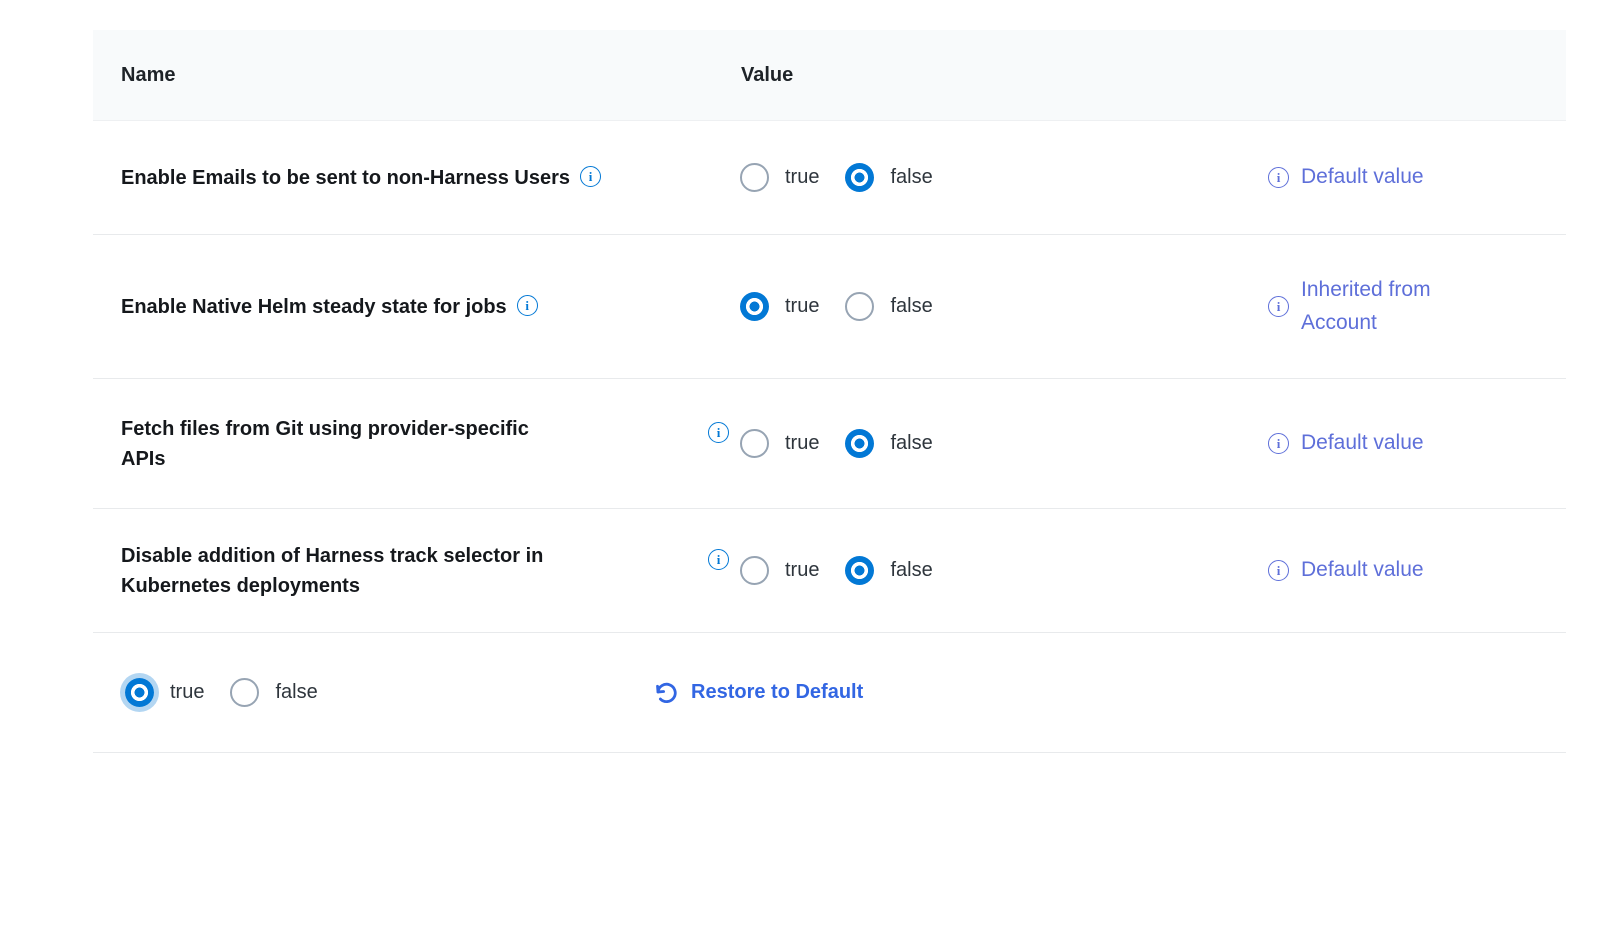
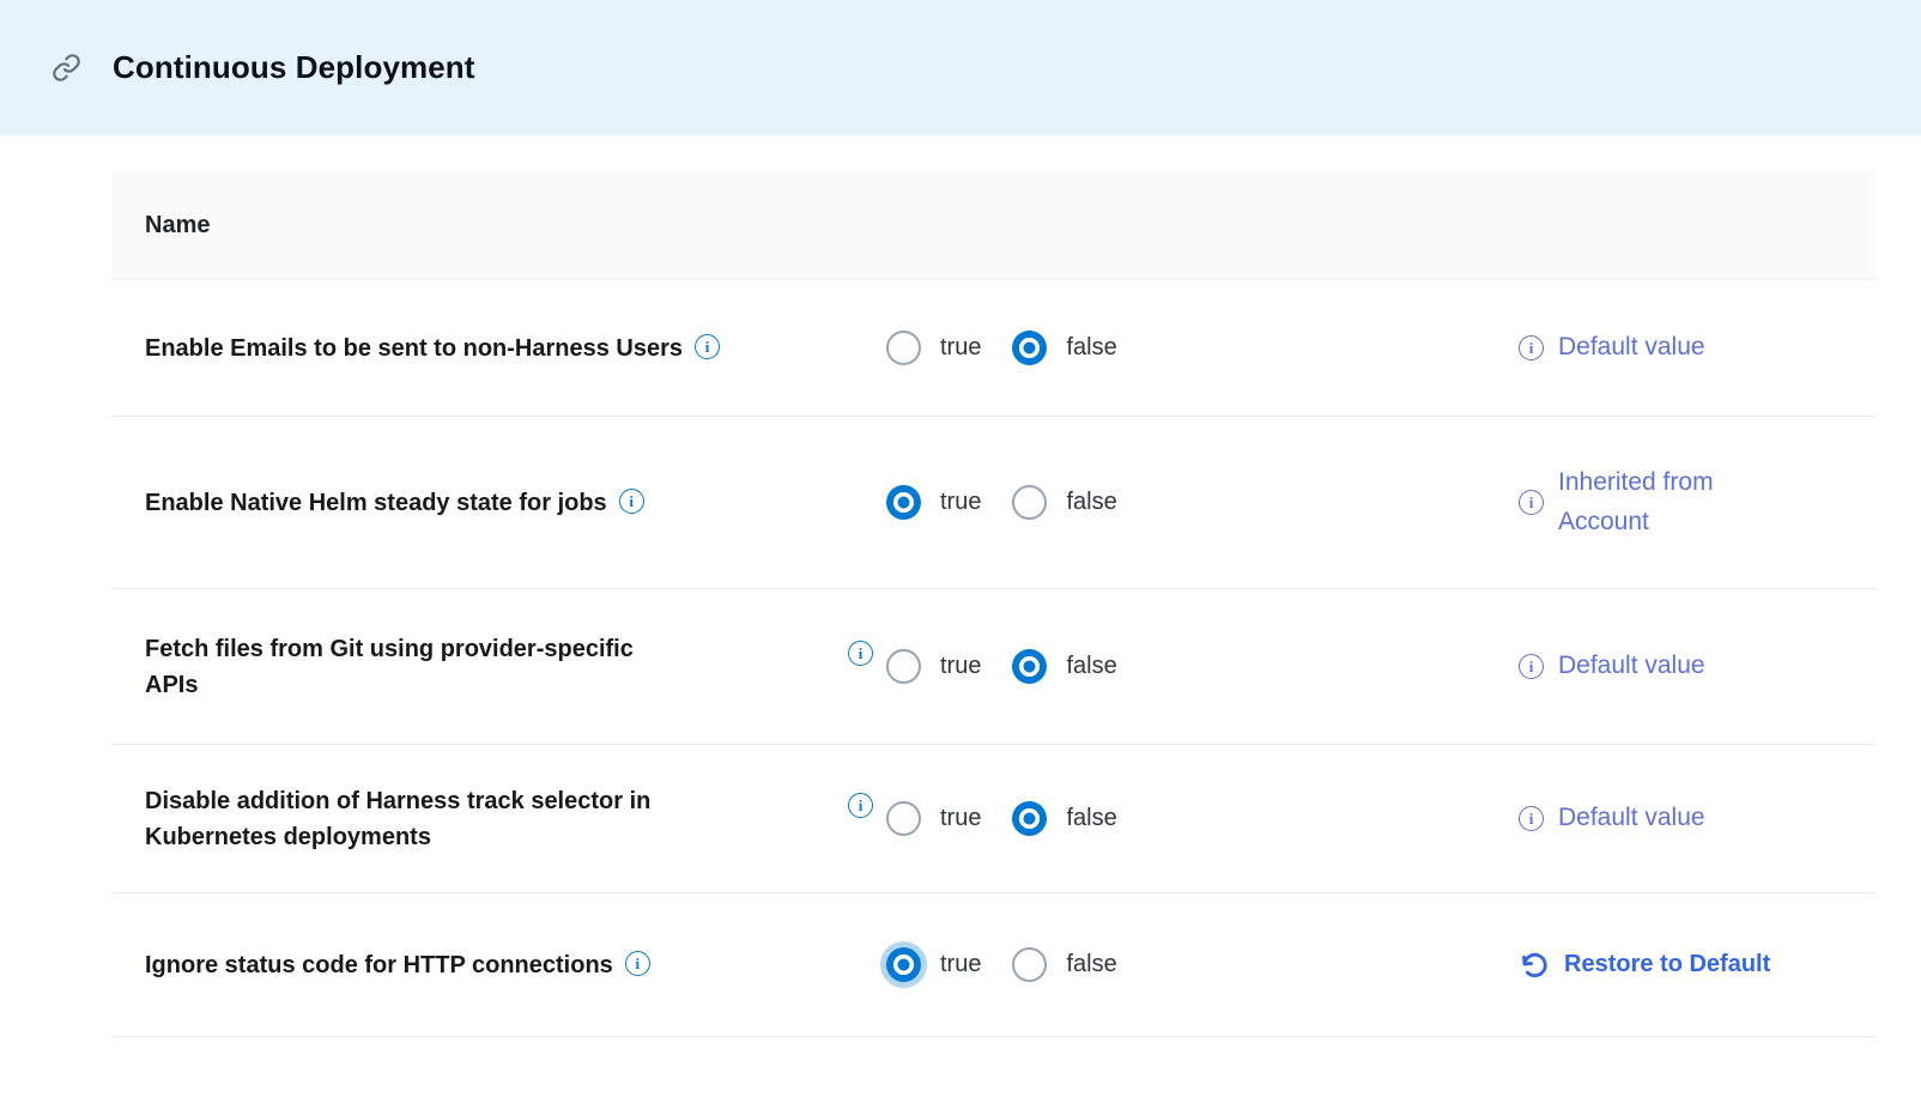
+ Continuous Deployment
  Name
- Value
  Enable Emails to be sent to non-Harness Users i
  true
  false
  i
  Default value
  Enable Native Helm steady state for jobs i
  true
  false
  i
  Inherited from
  Account
  Fetch files from Git using provider-specific
  APIs
  i
  true
  false
  i
  Default value
  Disable addition of Harness track selector in
  Kubernetes deployments
  i
  true
  false
  i
  Default value
+ Ignore status code for HTTP connections i
  true
  false
  Restore to Default
